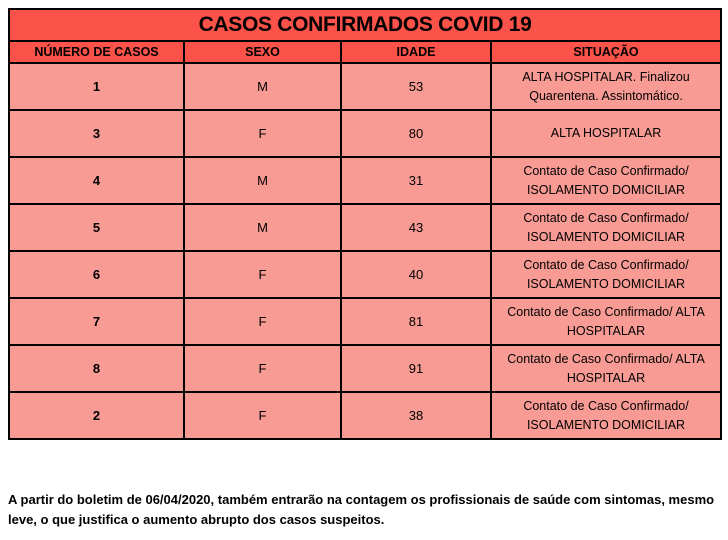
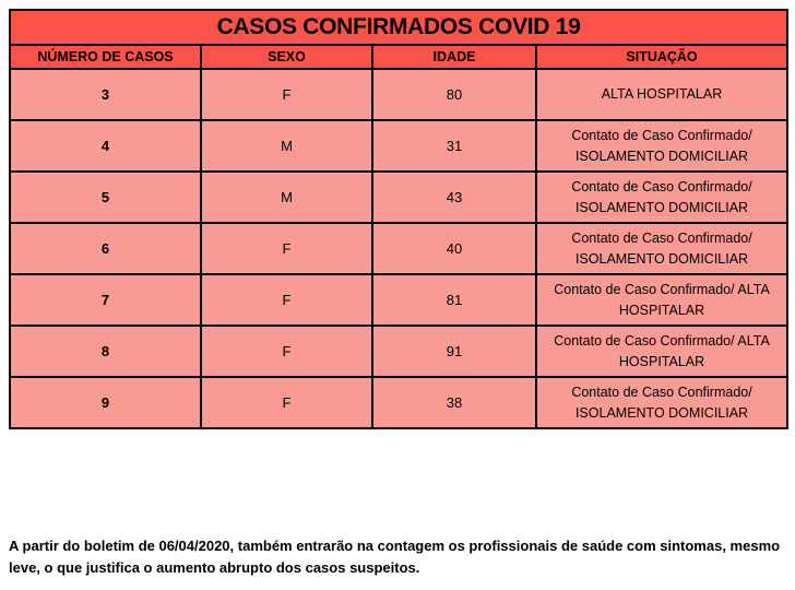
  CASOS CONFIRMADOS COVID 19
  NÚMERO DE CASOS	SEXO	IDADE	SITUAÇÃO
- 1	M	53	ALTA HOSPITALAR. Finalizou Quarentena. Assintomático.
  3	F	80	ALTA HOSPITALAR
  4	M	31	Contato de Caso Confirmado/ ISOLAMENTO DOMICILIAR
  5	M	43	Contato de Caso Confirmado/ ISOLAMENTO DOMICILIAR
  6	F	40	Contato de Caso Confirmado/ ISOLAMENTO DOMICILIAR
  7	F	81	Contato de Caso Confirmado/ ALTA HOSPITALAR
  8	F	91	Contato de Caso Confirmado/ ALTA HOSPITALAR
- 2	F	38	Contato de Caso Confirmado/ ISOLAMENTO DOMICILIAR
+ 9	F	38	Contato de Caso Confirmado/ ISOLAMENTO DOMICILIAR
  A partir do boletim de 06/04/2020, também entrarão na contagem os profissionais de saúde com sintomas, mesmo leve, o que justifica o aumento abrupto dos casos suspeitos.
